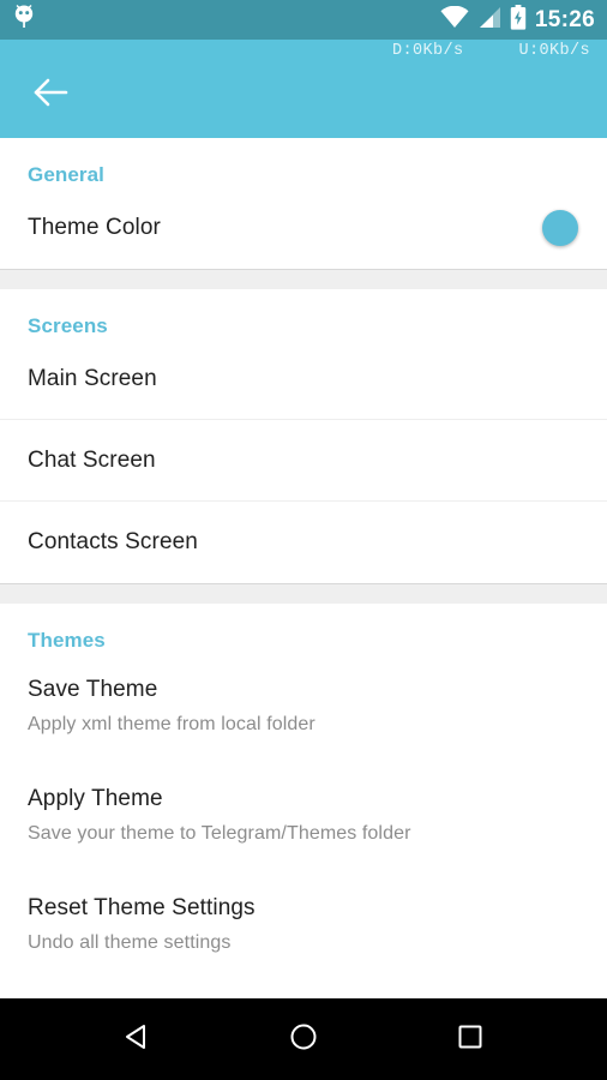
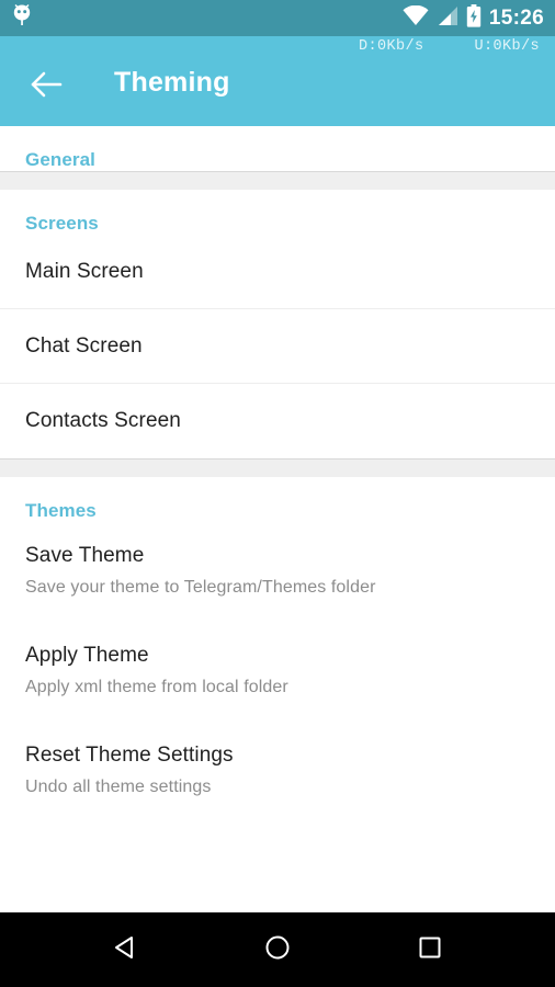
  15:26
  D:0Kb/s
  U:0Kb/s
+ Theming
  General
- Theme Color
  Screens
  Main Screen
  Chat Screen
  Contacts Screen
  Themes
  Save Theme
- Apply xml theme from local folder
+ Save your theme to Telegram/Themes folder
  Apply Theme
- Save your theme to Telegram/Themes folder
+ Apply xml theme from local folder
  Reset Theme Settings
  Undo all theme settings
